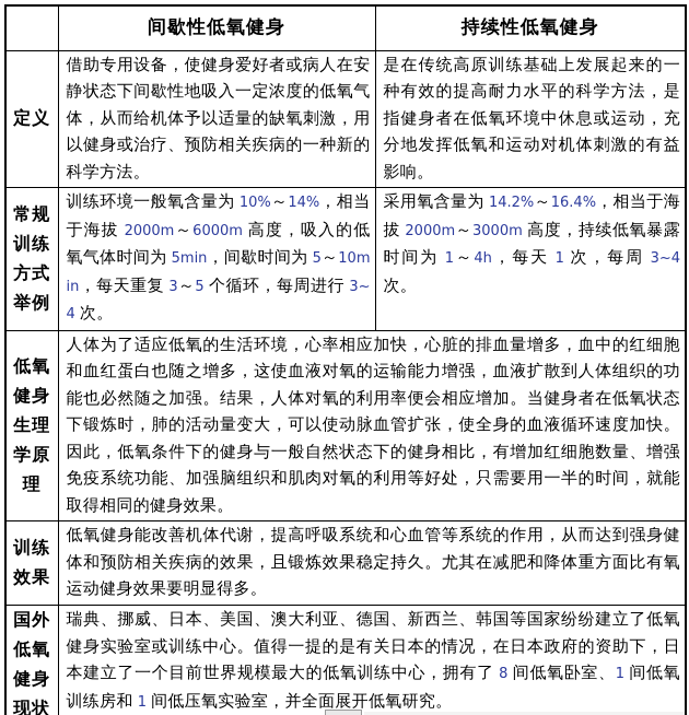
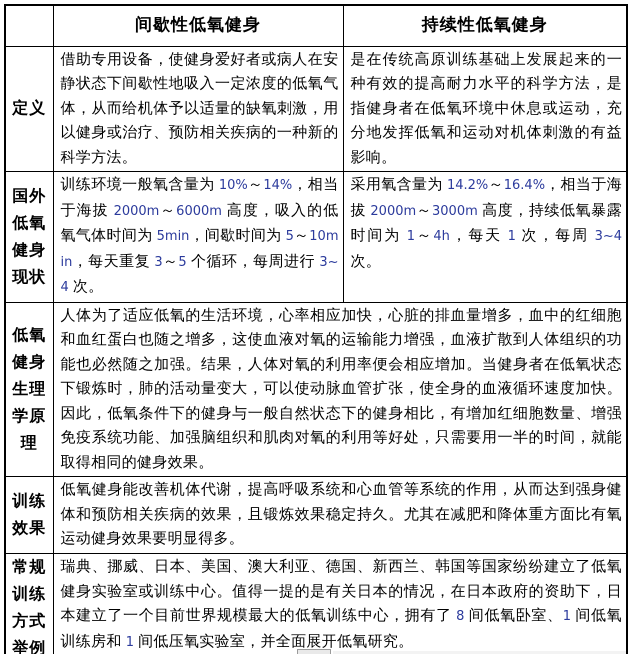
  	间歇性低氧健身	持续性低氧健身
  定义	借助专用设备，使健身爱好者或病人在安静状态下间歇性地吸入一定浓度的低氧气体，从而给机体予以适量的缺氧刺激，用以健身或治疗、预防相关疾病的一种新的科学方法。	是在传统高原训练基础上发展起来的一种有效的提高耐力水平的科学方法，是指健身者在低氧环境中休息或运动，充分地发挥低氧和运动对机体刺激的有益影响。
- 常规训练方式举例	训练环境一般氧含量为 10%～14%，相当于海拔 2000m～6000m 高度，吸入的低氧气体时间为 5min，间歇时间为 5～10min，每天重复 3～5 个循环，每周进行 3~4 次。	采用氧含量为 14.2%～16.4%，相当于海拔 2000m～3000m 高度，持续低氧暴露时间为 1～4h，每天 1 次，每周 3~4 次。
+ 国外低氧健身现状	训练环境一般氧含量为 10%～14%，相当于海拔 2000m～6000m 高度，吸入的低氧气体时间为 5min，间歇时间为 5～10min，每天重复 3～5 个循环，每周进行 3~4 次。	采用氧含量为 14.2%～16.4%，相当于海拔 2000m～3000m 高度，持续低氧暴露时间为 1～4h，每天 1 次，每周 3~4 次。
  低氧健身生理学原理	人体为了适应低氧的生活环境，心率相应加快，心脏的排血量增多，血中的红细胞和血红蛋白也随之增多，这使血液对氧的运输能力增强，血液扩散到人体组织的功能也必然随之加强。结果，人体对氧的利用率便会相应增加。当健身者在低氧状态下锻炼时，肺的活动量变大，可以使动脉血管扩张，使全身的血液循环速度加快。因此，低氧条件下的健身与一般自然状态下的健身相比，有增加红细胞数量、增强免疫系统功能、加强脑组织和肌肉对氧的利用等好处，只需要用一半的时间，就能取得相同的健身效果。
  训练效果	低氧健身能改善机体代谢，提高呼吸系统和心血管等系统的作用，从而达到强身健体和预防相关疾病的效果，且锻炼效果稳定持久。尤其在减肥和降体重方面比有氧运动健身效果要明显得多。
- 国外低氧健身现状	瑞典、挪威、日本、美国、澳大利亚、德国、新西兰、韩国等国家纷纷建立了低氧健身实验室或训练中心。值得一提的是有关日本的情况，在日本政府的资助下，日本建立了一个目前世界规模最大的低氧训练中心，拥有了 8 间低氧卧室、1 间低氧训练房和 1 间低压氧实验室，并全面展开低氧研究。
+ 常规训练方式举例	瑞典、挪威、日本、美国、澳大利亚、德国、新西兰、韩国等国家纷纷建立了低氧健身实验室或训练中心。值得一提的是有关日本的情况，在日本政府的资助下，日本建立了一个目前世界规模最大的低氧训练中心，拥有了 8 间低氧卧室、1 间低氧训练房和 1 间低压氧实验室，并全面展开低氧研究。
